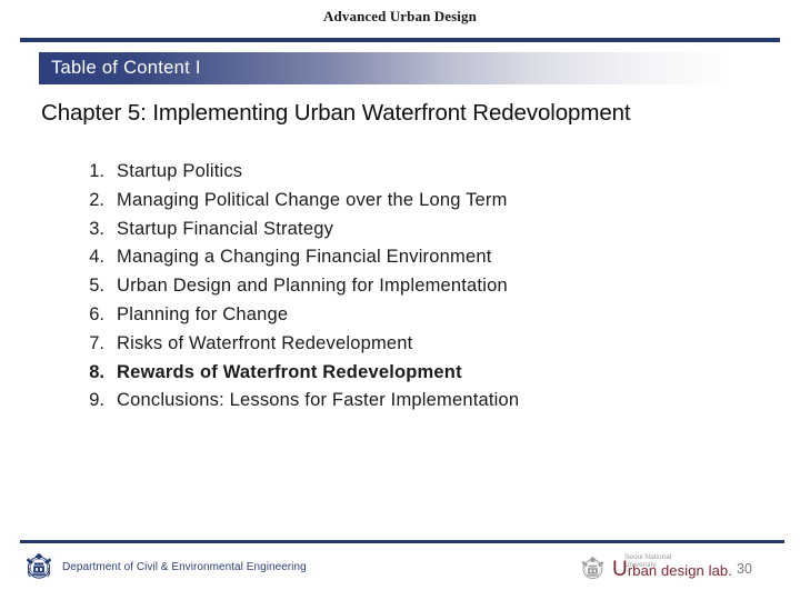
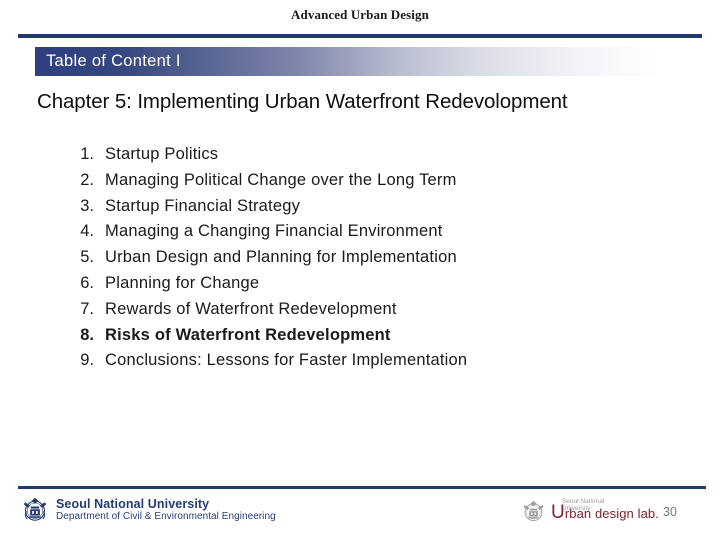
  Advanced Urban Design
  Table of Content I
  Chapter 5: Implementing Urban Waterfront Redevolopment
  1.
  Startup Politics
  2.
  Managing Political Change over the Long Term
  3.
  Startup Financial Strategy
  4.
  Managing a Changing Financial Environment
  5.
  Urban Design and Planning for Implementation
  6.
  Planning for Change
  7.
- Risks of Waterfront Redevelopment
+ Rewards of Waterfront Redevelopment
  8.
- Rewards of Waterfront Redevelopment
+ Risks of Waterfront Redevelopment
  9.
  Conclusions: Lessons for Faster Implementation
+ Seoul National University
  Department of Civil & Environmental Engineering
  Urban design lab.
  30
